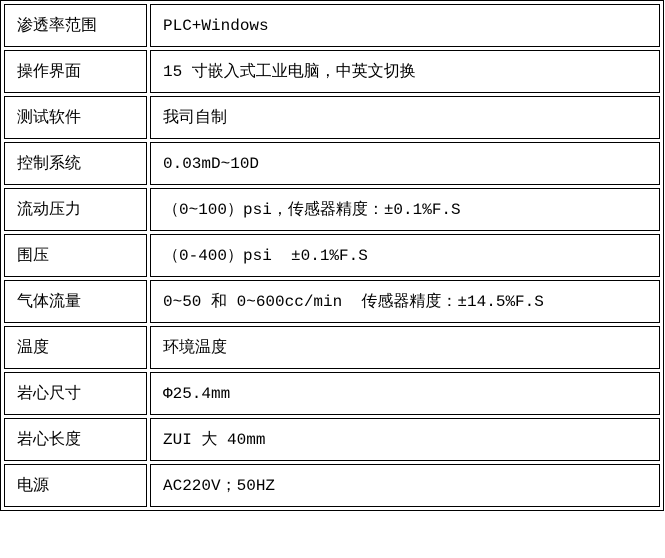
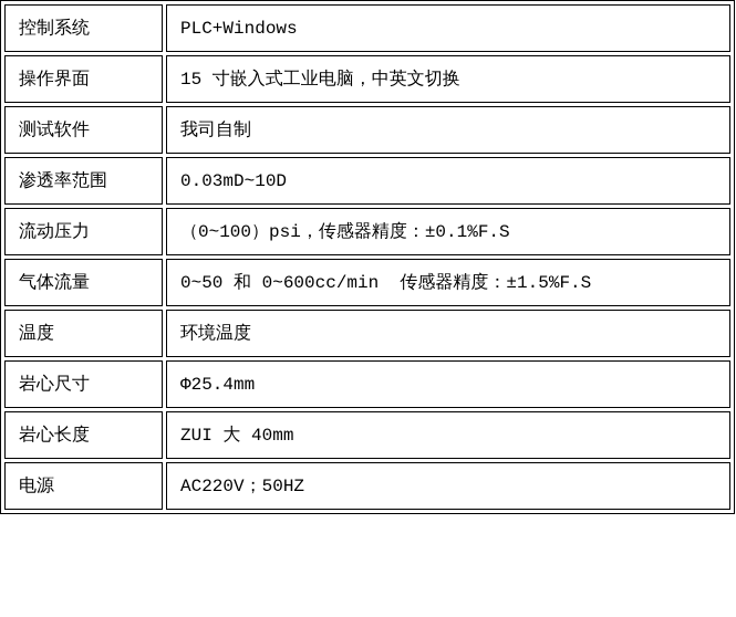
- 渗透率范围	PLC+Windows
+ 控制系统	PLC+Windows
  操作界面	15 寸嵌入式工业电脑，中英文切换
  测试软件	我司自制
- 控制系统	0.03mD~10D
+ 渗透率范围	0.03mD~10D
  流动压力	（0~100）psi，传感器精度：±0.1%F.S
- 围压	（0-400）psi ±0.1%F.S
- 气体流量	0~50 和 0~600cc/min 传感器精度：±14.5%F.S
+ 气体流量	0~50 和 0~600cc/min 传感器精度：±1.5%F.S
  温度	环境温度
  岩心尺寸	Φ25.4mm
  岩心长度	ZUI 大 40mm
  电源	AC220V；50HZ
